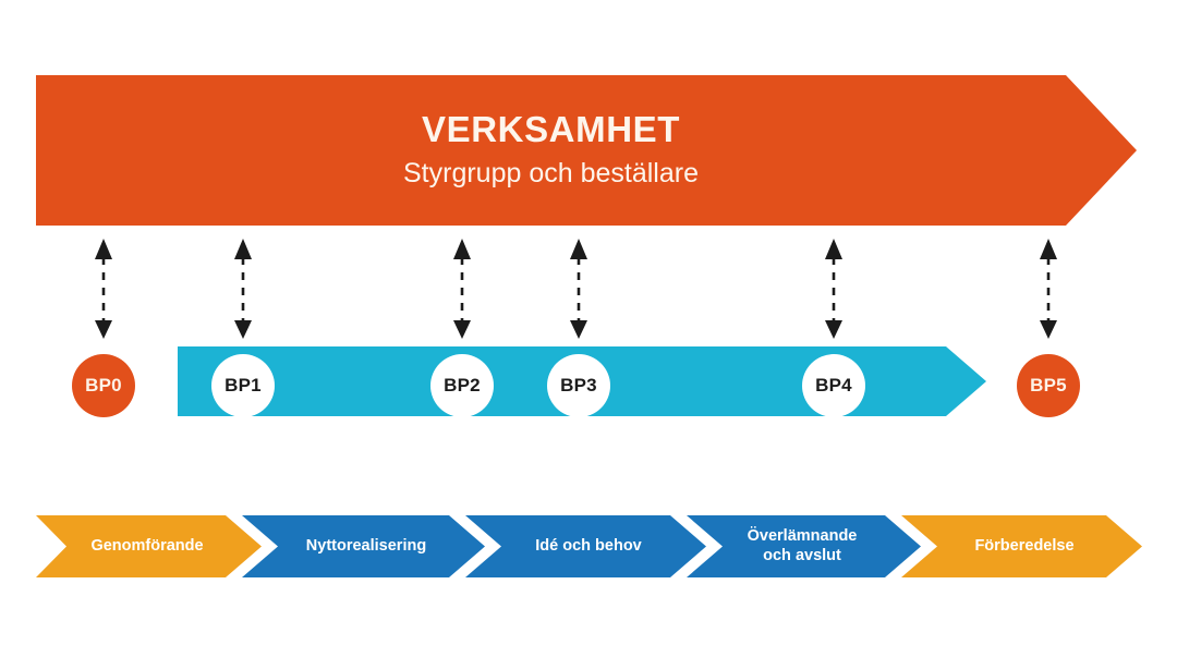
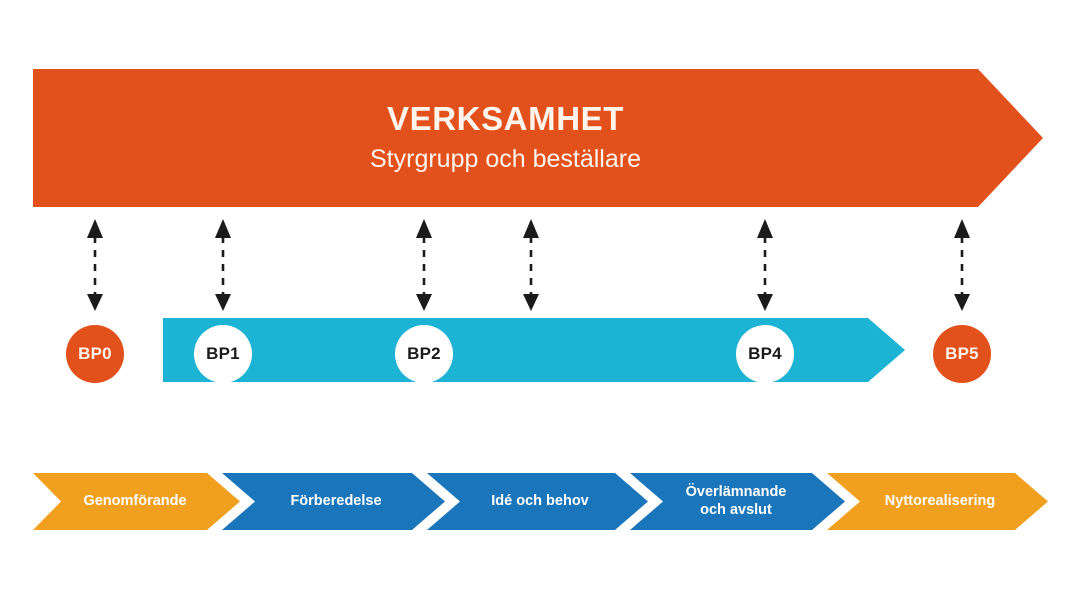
  VERKSAMHET
  Styrgrupp och beställare
  BP0
  BP1
  BP2
- BP3
  BP4
  BP5
  Genomförande
- Nyttorealisering
+ Förberedelse
  Idé och behov
  Överlämnande
  och avslut
- Förberedelse
+ Nyttorealisering
